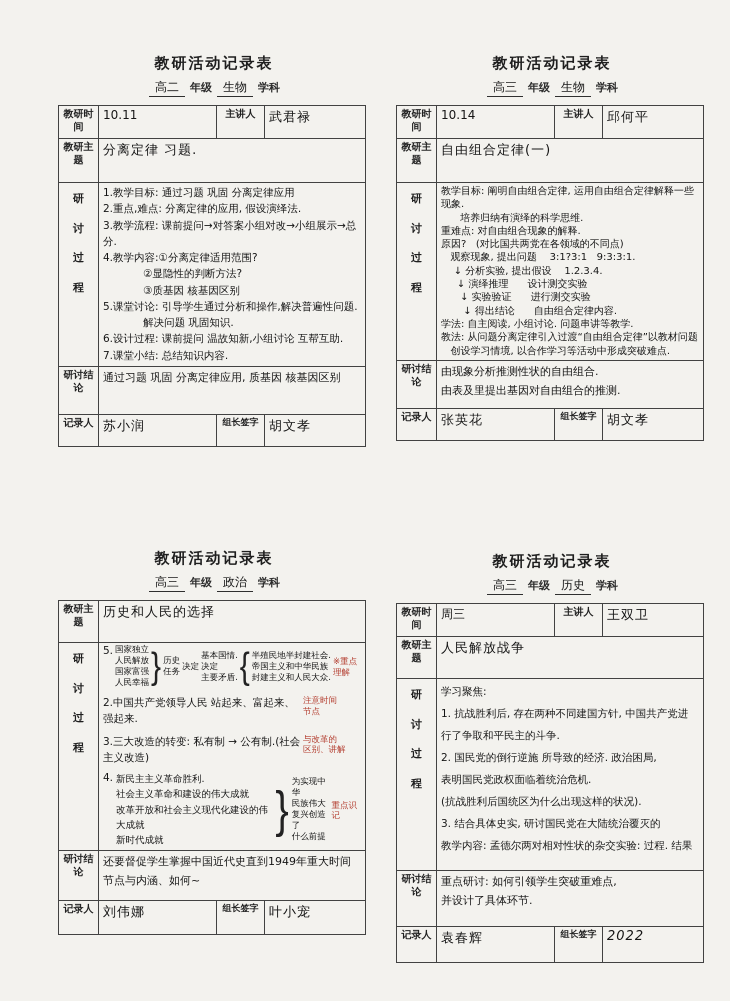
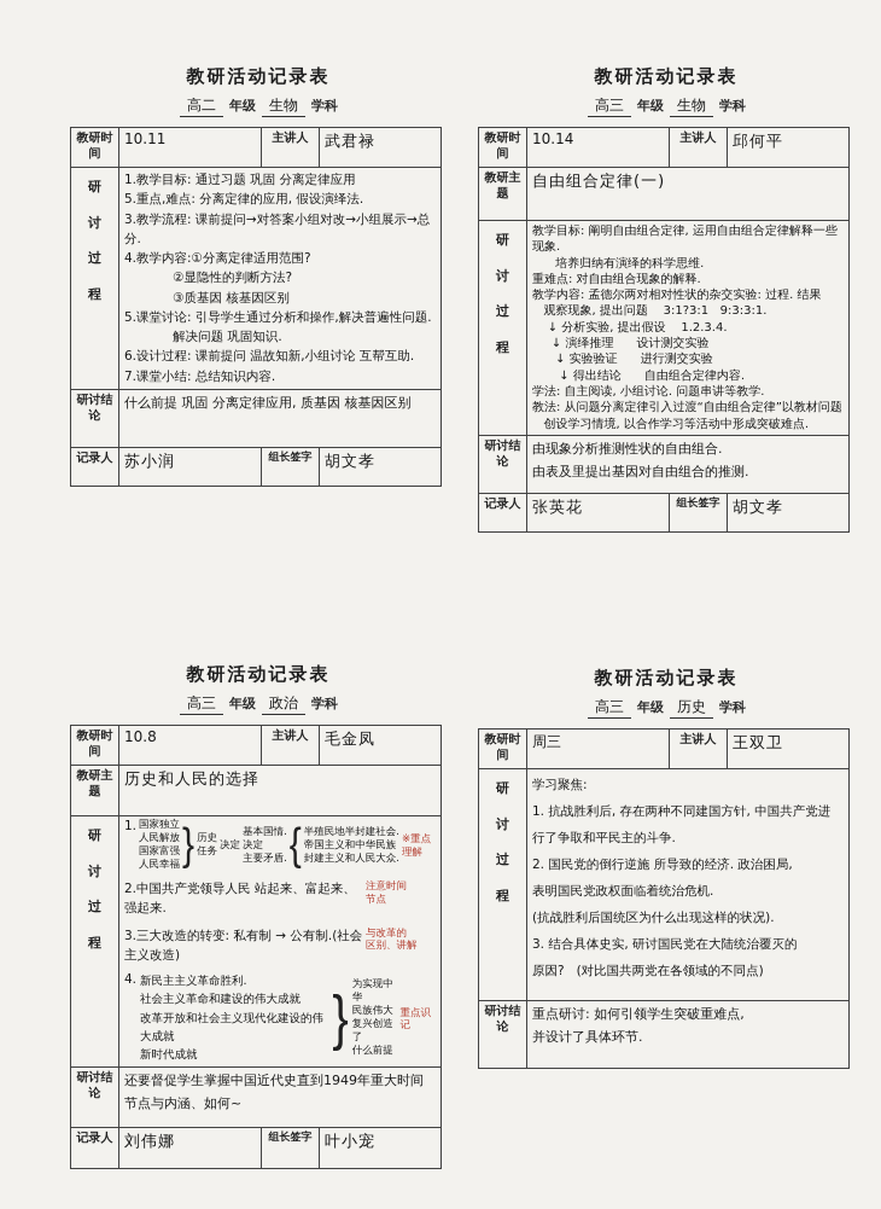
  教研活动记录表
  高二 年级 生物 学科
  教研时间	10.11	主讲人	武君禄
- 教研主题	分离定律 习题.
- 研讨过程	1.教学目标: 通过习题 巩固 分离定律应用2.重点,难点: 分离定律的应用, 假设演绎法.3.教学流程: 课前提问→对答案小组对改→小组展示→总分.4.教学内容:①分离定律适用范围? ②显隐性的判断方法? ③质基因 核基因区别5.课堂讨论: 引导学生通过分析和操作,解决普遍性问题. 解决问题 巩固知识.6.设计过程: 课前提问 温故知新,小组讨论 互帮互助.7.课堂小结: 总结知识内容.
+ 研讨过程	1.教学目标: 通过习题 巩固 分离定律应用5.重点,难点: 分离定律的应用, 假设演绎法.3.教学流程: 课前提问→对答案小组对改→小组展示→总分.4.教学内容:①分离定律适用范围? ②显隐性的判断方法? ③质基因 核基因区别5.课堂讨论: 引导学生通过分析和操作,解决普遍性问题. 解决问题 巩固知识.6.设计过程: 课前提问 温故知新,小组讨论 互帮互助.7.课堂小结: 总结知识内容.
- 研讨结论	通过习题 巩固 分离定律应用, 质基因 核基因区别
+ 研讨结论	什么前提 巩固 分离定律应用, 质基因 核基因区别
  记录人	苏小润	组长签字	胡文孝
  教研活动记录表
  高三 年级 生物 学科
  教研时间	10.14	主讲人	邱何平
  教研主题	自由组合定律(一)
- 研讨过程	教学目标: 阐明自由组合定律, 运用自由组合定律解释一些现象. 培养归纳有演绎的科学思维.重难点: 对自由组合现象的解释.原因? (对比国共两党在各领域的不同点) 观察现象, 提出问题 3:1?3:1 9:3:3:1. ↓ 分析实验, 提出假设 1.2.3.4. ↓ 演绎推理 设计测交实验 ↓ 实验验证 进行测交实验 ↓ 得出结论 自由组合定律内容.学法: 自主阅读, 小组讨论. 问题串讲等教学.教法: 从问题分离定律引入过渡“自由组合定律”以教材问题 创设学习情境, 以合作学习等活动中形成突破难点.
+ 研讨过程	教学目标: 阐明自由组合定律, 运用自由组合定律解释一些现象. 培养归纳有演绎的科学思维.重难点: 对自由组合现象的解释.教学内容: 孟德尔两对相对性状的杂交实验: 过程. 结果 观察现象, 提出问题 3:1?3:1 9:3:3:1. ↓ 分析实验, 提出假设 1.2.3.4. ↓ 演绎推理 设计测交实验 ↓ 实验验证 进行测交实验 ↓ 得出结论 自由组合定律内容.学法: 自主阅读, 小组讨论. 问题串讲等教学.教法: 从问题分离定律引入过渡“自由组合定律”以教材问题 创设学习情境, 以合作学习等活动中形成突破难点.
  研讨结论	由现象分析推测性状的自由组合. 由表及里提出基因对自由组合的推测.
  记录人	张英花	组长签字	胡文孝
  教研活动记录表
  高三 年级 政治 学科
+ 教研时间	10.8	主讲人	毛金凤
  教研主题	历史和人民的选择
- 研讨过程	5. 国家独立 人民解放 国家富强 人民幸福 } 历史 任务 决定 基本国情. 决定 主要矛盾. { 半殖民地半封建社会. 帝国主义和中华民族 封建主义和人民大众. ※重点 理解 2.中国共产党领导人民 站起来、富起来、强起来. 注意时间 节点 3.三大改造的转变: 私有制 → 公有制.(社会主义改造) 与改革的 区别、讲解 4. 新民主主义革命胜利. 社会主义革命和建设的伟大成就 改革开放和社会主义现代化建设的伟大成就 新时代成就 } 为实现中华 民族伟大 复兴创造了 什么前提 重点识记
+ 研讨过程	1. 国家独立 人民解放 国家富强 人民幸福 } 历史 任务 决定 基本国情. 决定 主要矛盾. { 半殖民地半封建社会. 帝国主义和中华民族 封建主义和人民大众. ※重点 理解 2.中国共产党领导人民 站起来、富起来、强起来. 注意时间 节点 3.三大改造的转变: 私有制 → 公有制.(社会主义改造) 与改革的 区别、讲解 4. 新民主主义革命胜利. 社会主义革命和建设的伟大成就 改革开放和社会主义现代化建设的伟大成就 新时代成就 } 为实现中华 民族伟大 复兴创造了 什么前提 重点识记
  研讨结论	还要督促学生掌握中国近代史直到1949年重大时间节点与内涵、如何~
  记录人	刘伟娜	组长签字	叶小宠
  教研活动记录表
  高三 年级 历史 学科
  教研时间	周三	主讲人	王双卫
- 教研主题	人民解放战争
- 研讨过程	学习聚焦:1. 抗战胜利后, 存在两种不同建国方针, 中国共产党进行了争取和平民主的斗争.2. 国民党的倒行逆施 所导致的经济. 政治困局,表明国民党政权面临着统治危机.(抗战胜利后国统区为什么出现这样的状况).3. 结合具体史实, 研讨国民党在大陆统治覆灭的教学内容: 孟德尔两对相对性状的杂交实验: 过程. 结果
+ 研讨过程	学习聚焦:1. 抗战胜利后, 存在两种不同建国方针, 中国共产党进行了争取和平民主的斗争.2. 国民党的倒行逆施 所导致的经济. 政治困局,表明国民党政权面临着统治危机.(抗战胜利后国统区为什么出现这样的状况).3. 结合具体史实, 研讨国民党在大陆统治覆灭的原因? (对比国共两党在各领域的不同点)
  研讨结论	重点研讨: 如何引领学生突破重难点, 并设计了具体环节.
- 记录人	袁春辉	组长签字	2022
